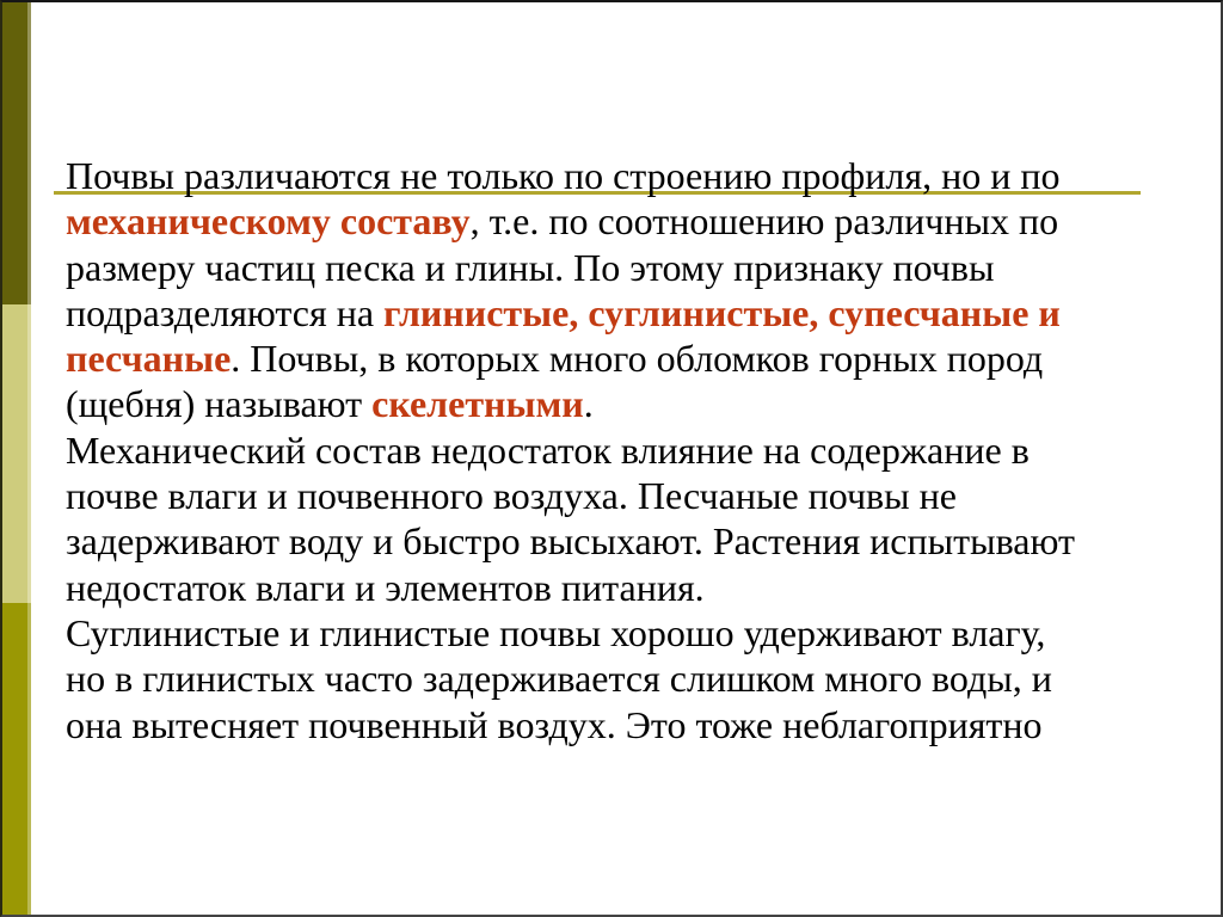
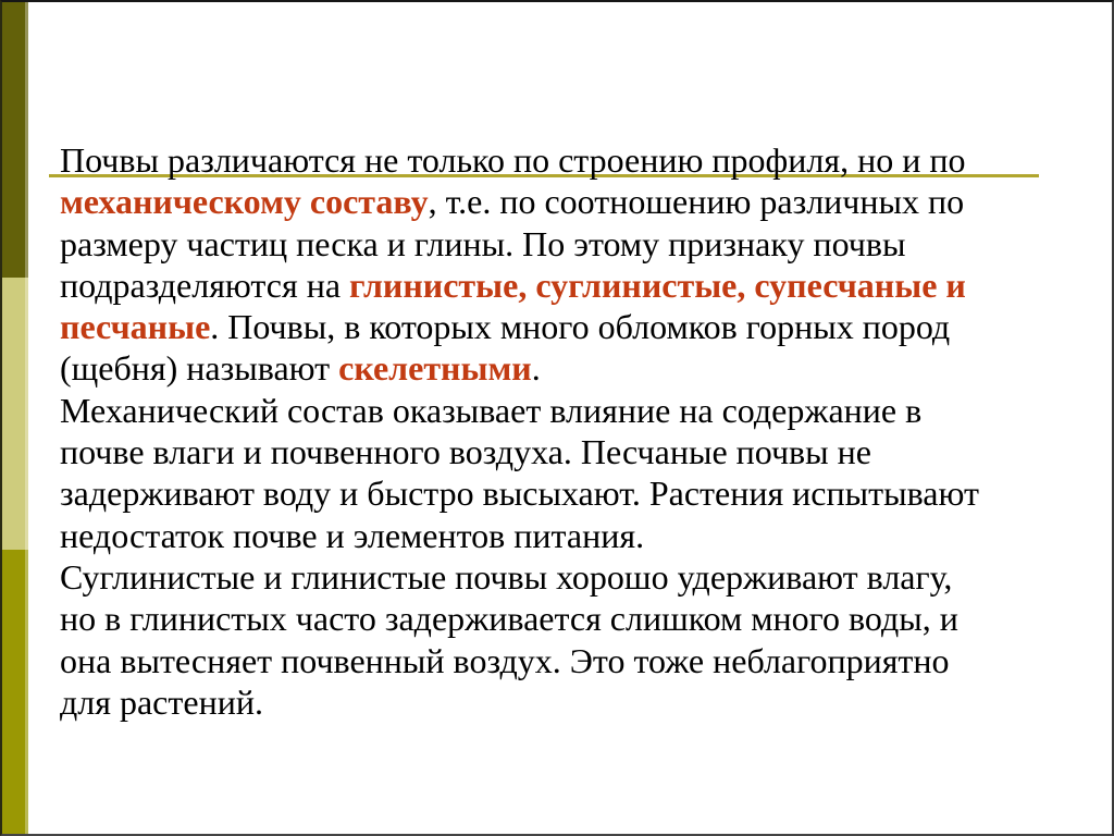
  Почвы различаются не только по строению профиля, но и по
  механическому составу, т.е. по соотношению различных по
  размеру частиц песка и глины. По этому признаку почвы
  подразделяются на глинистые, суглинистые, супесчаные и
  песчаные. Почвы, в которых много обломков горных пород
  (щебня) называют скелетными.
- Механический состав недостаток влияние на содержание в
+ Механический состав оказывает влияние на содержание в
  почве влаги и почвенного воздуха. Песчаные почвы не
  задерживают воду и быстро высыхают. Растения испытывают
- недостаток влаги и элементов питания.
+ недостаток почве и элементов питания.
  Суглинистые и глинистые почвы хорошо удерживают влагу,
  но в глинистых часто задерживается слишком много воды, и
  она вытесняет почвенный воздух. Это тоже неблагоприятно
+ для растений.
